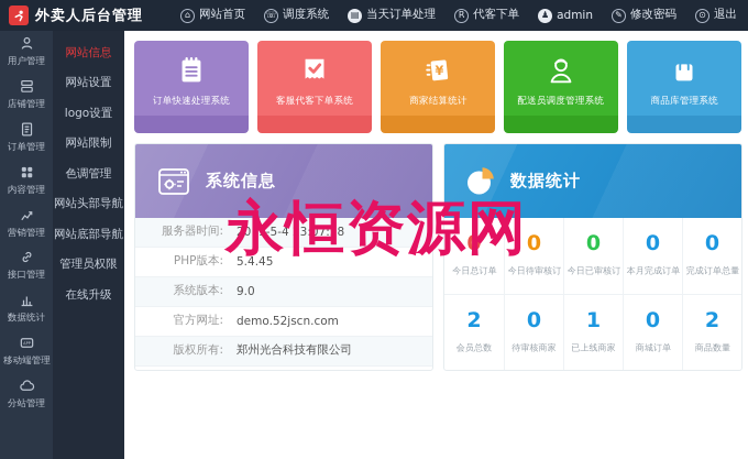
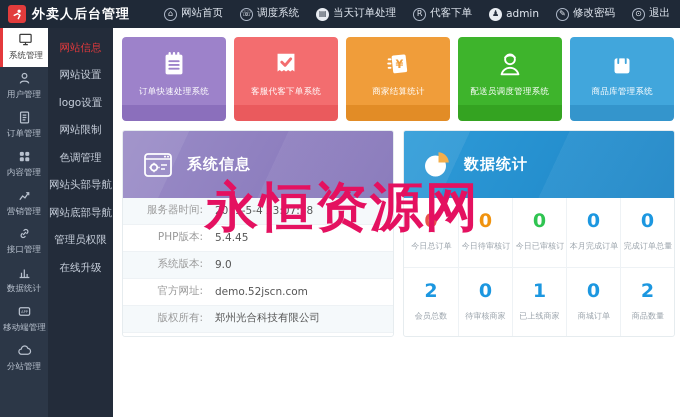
  外卖人后台管理
  ⌂
  网站首页
  ☏
  调度系统
  ▤
  当天订单处理
  R
  代客下单
  ♟
  admin
  ✎
  修改密码
  ⊙
  退出
+ 系统管理
  用户管理
- 店铺管理
  订单管理
  内容管理
  营销管理
  接口管理
  数据统计
  移动端管理
  分站管理
  网站信息
  网站设置
  logo设置
  网站限制
  色调管理
  网站头部导航
  网站底部导航
  管理员权限
  在线升级
  订单快速处理系统
  客服代客下单系统
  ¥
  商家结算统计
  配送员调度管理系统
  商品库管理系统
  服务器时间:
  2019-5-4 23:07:58
  PHP版本:
  5.4.45
  系统版本:
  9.0
  官方网址:
  demo.52jscn.com
  版权所有:
  郑州光合科技有限公司
  0
  今日总订单
  0
  今日待审核订
  0
  今日已审核订
  0
  本月完成订单
  0
  完成订单总量
  2
  会员总数
  0
  待审核商家
  1
  已上线商家
  0
  商城订单
  2
  商品数量
  永恒资源网
